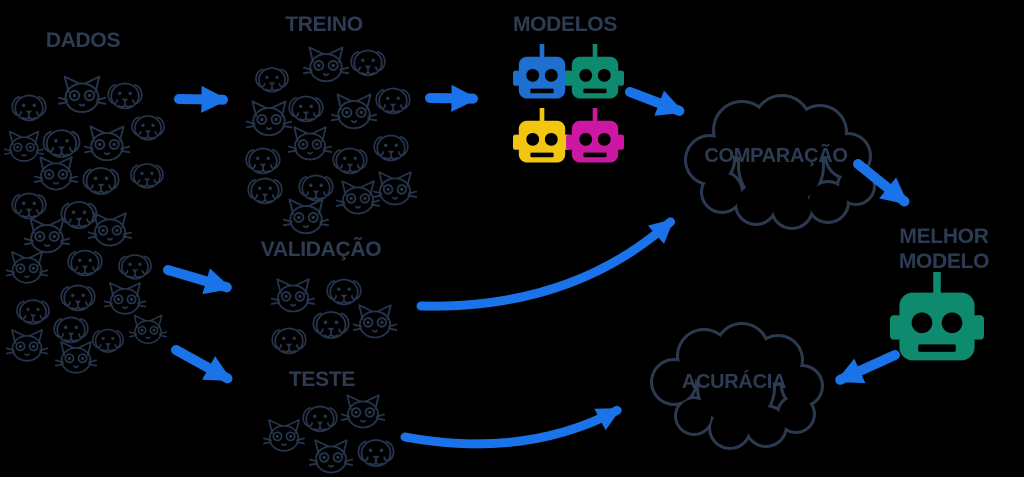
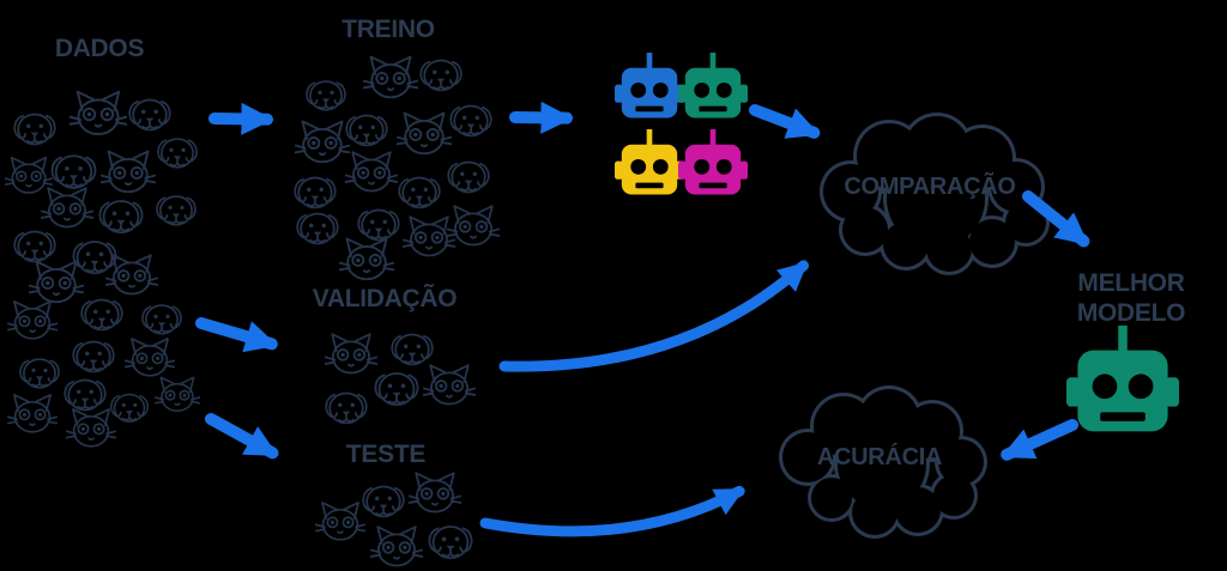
  DADOS
  TREINO
- MODELOS
  VALIDAÇÃO
  TESTE
  COMPARAÇÃO
  ACURÁCIA
  MELHOR
  MODELO
